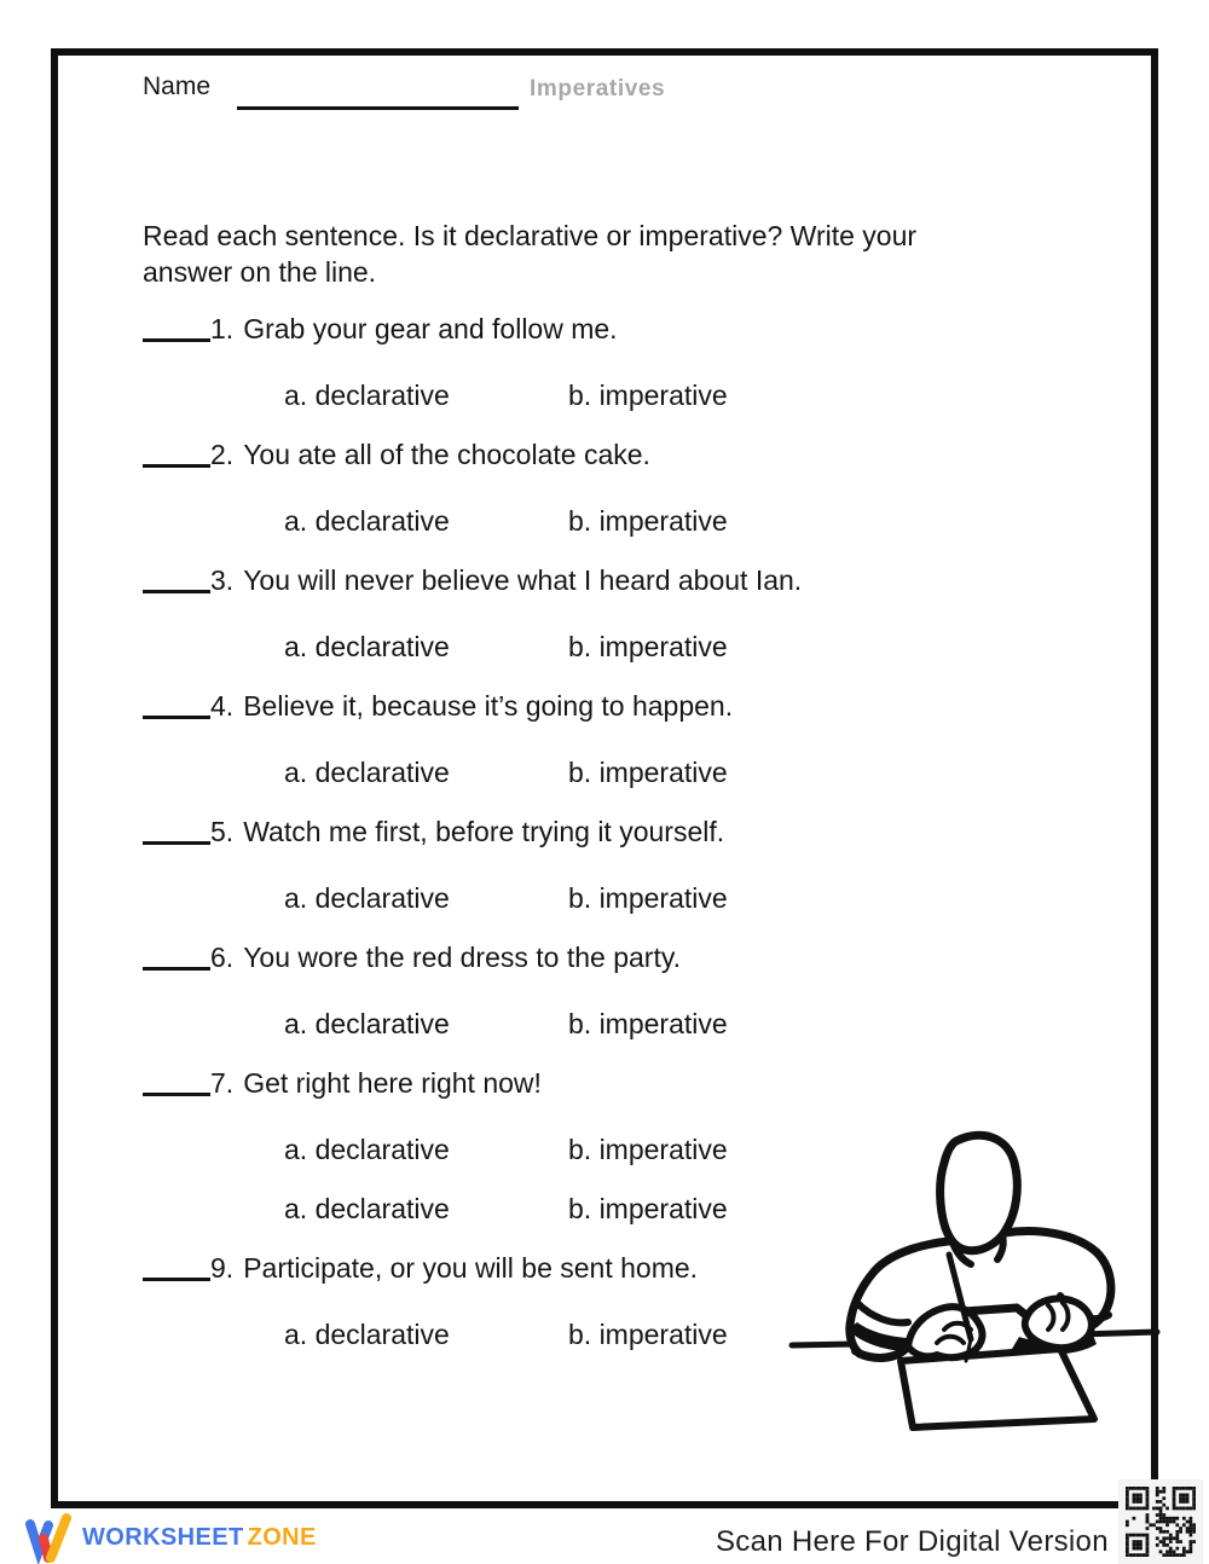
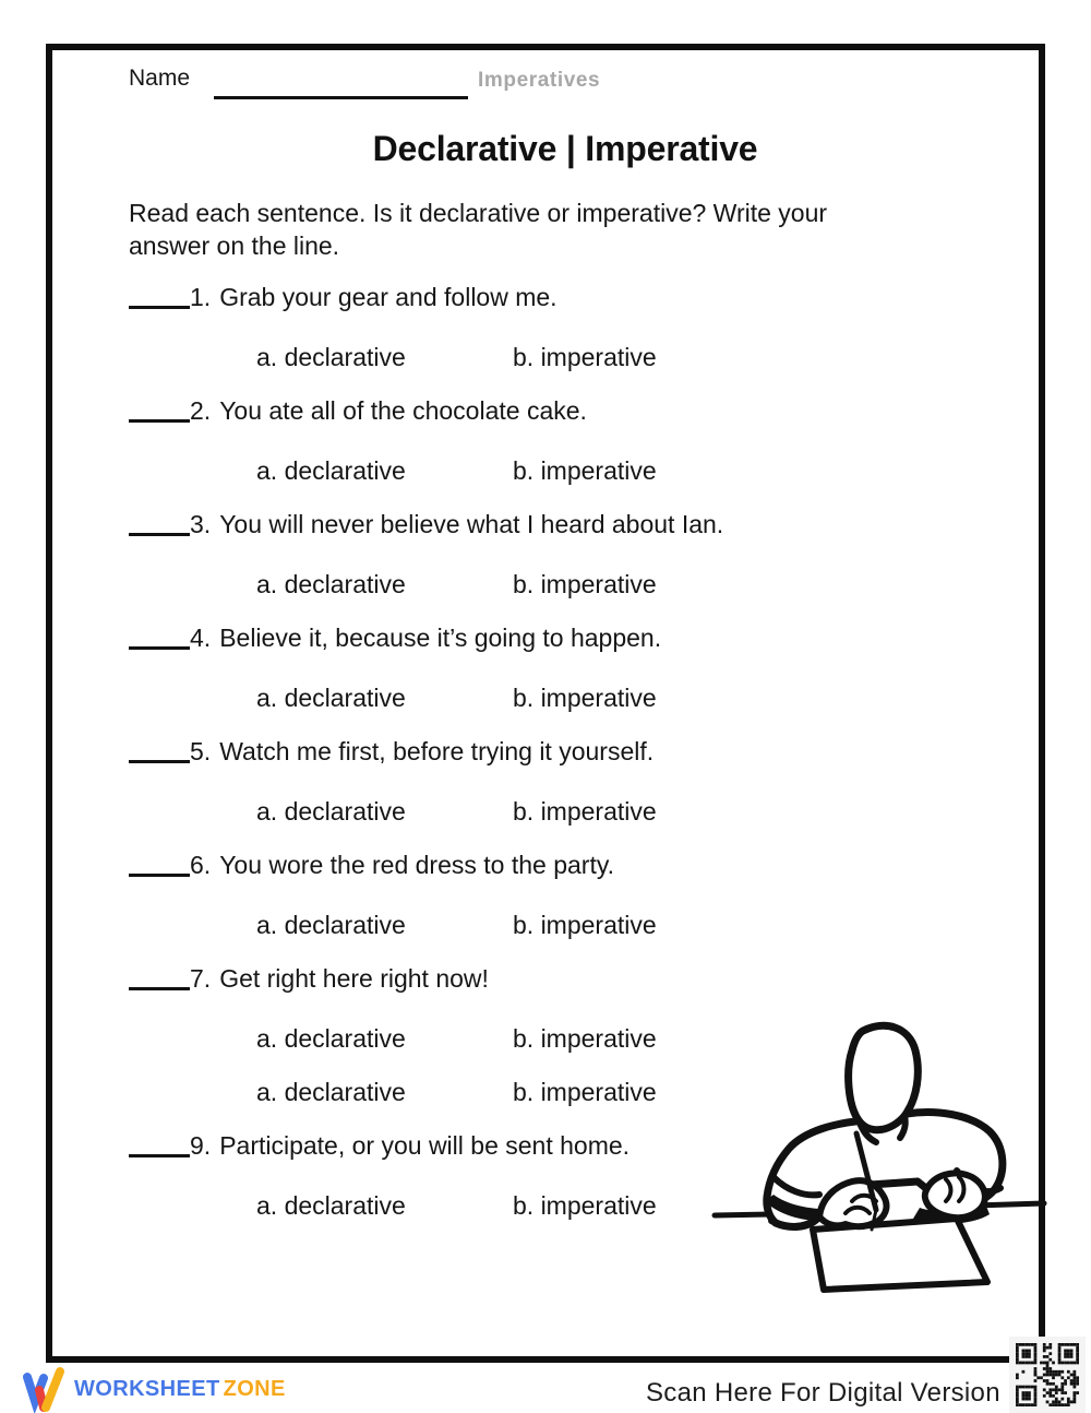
  Name
  Imperatives
+ Declarative | Imperative
  Read each sentence. Is it declarative or imperative? Write your
  answer on the line.
  1. Grab your gear and follow me.
  a. declarative b. imperative
  2. You ate all of the chocolate cake.
  a. declarative b. imperative
  3. You will never believe what I heard about Ian.
  a. declarative b. imperative
  4. Believe it, because it’s going to happen.
  a. declarative b. imperative
  5. Watch me first, before trying it yourself.
  a. declarative b. imperative
  6. You wore the red dress to the party.
  a. declarative b. imperative
  7. Get right here right now!
  a. declarative b. imperative
  a. declarative b. imperative
  9. Participate, or you will be sent home.
  a. declarative b. imperative
  WORKSHEET ZONE
  Scan Here For Digital Version
